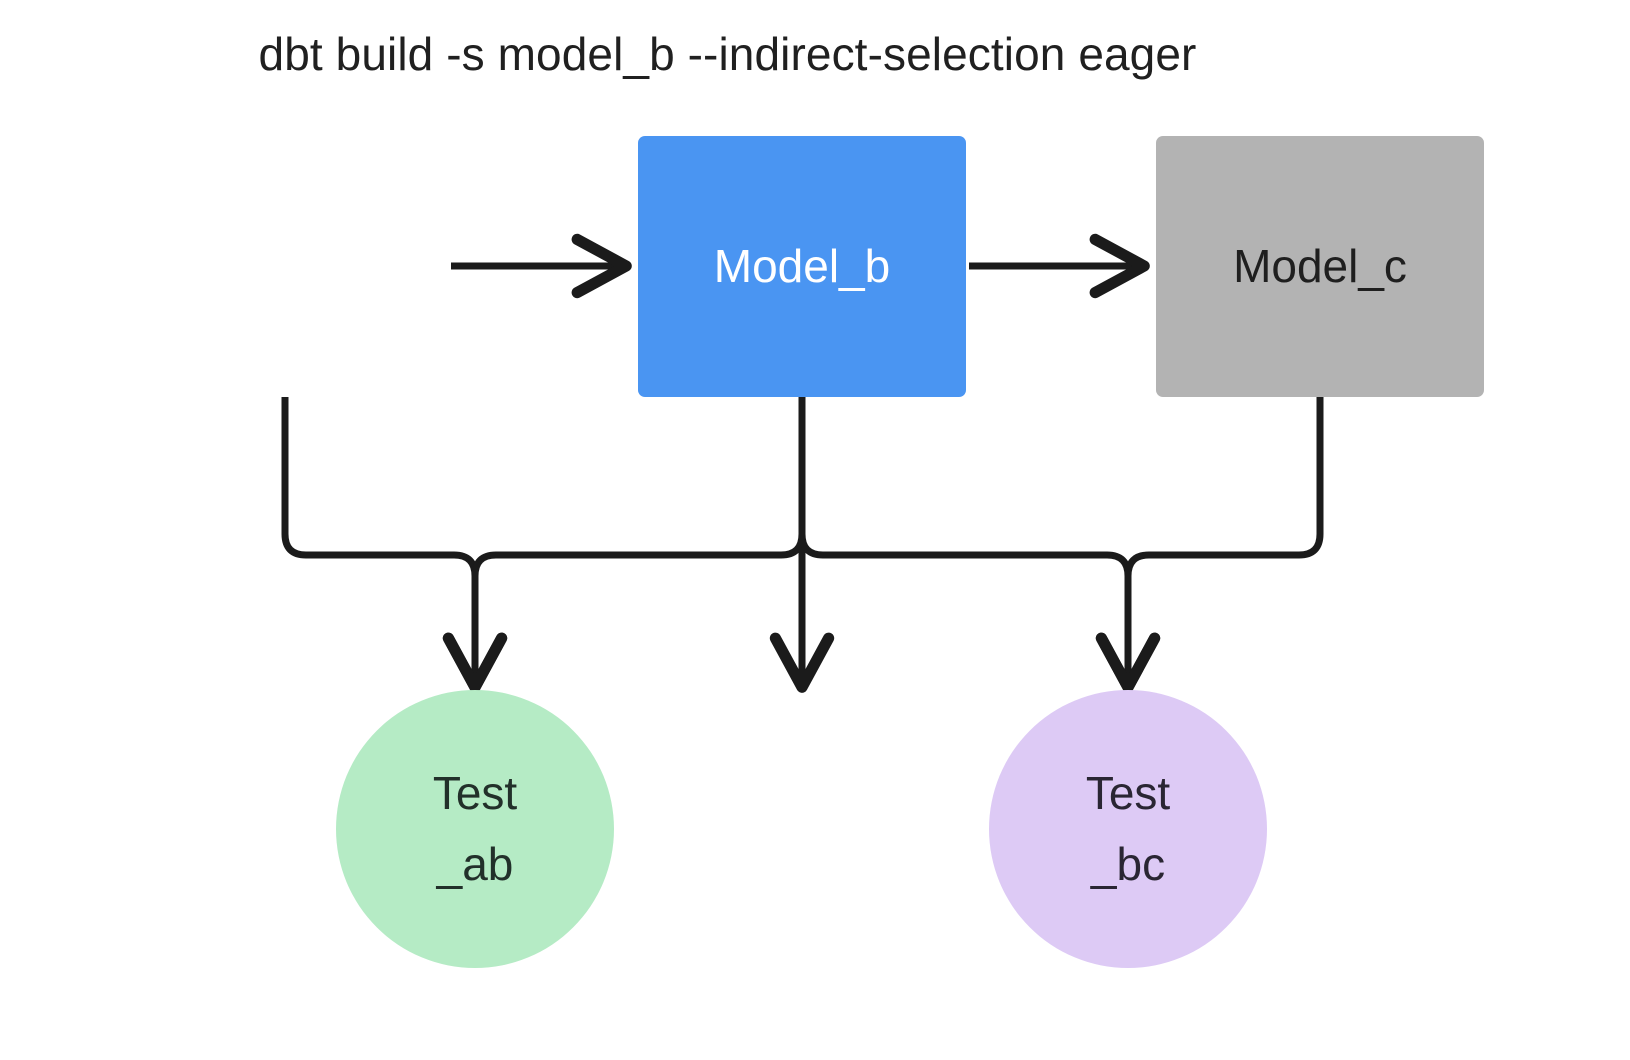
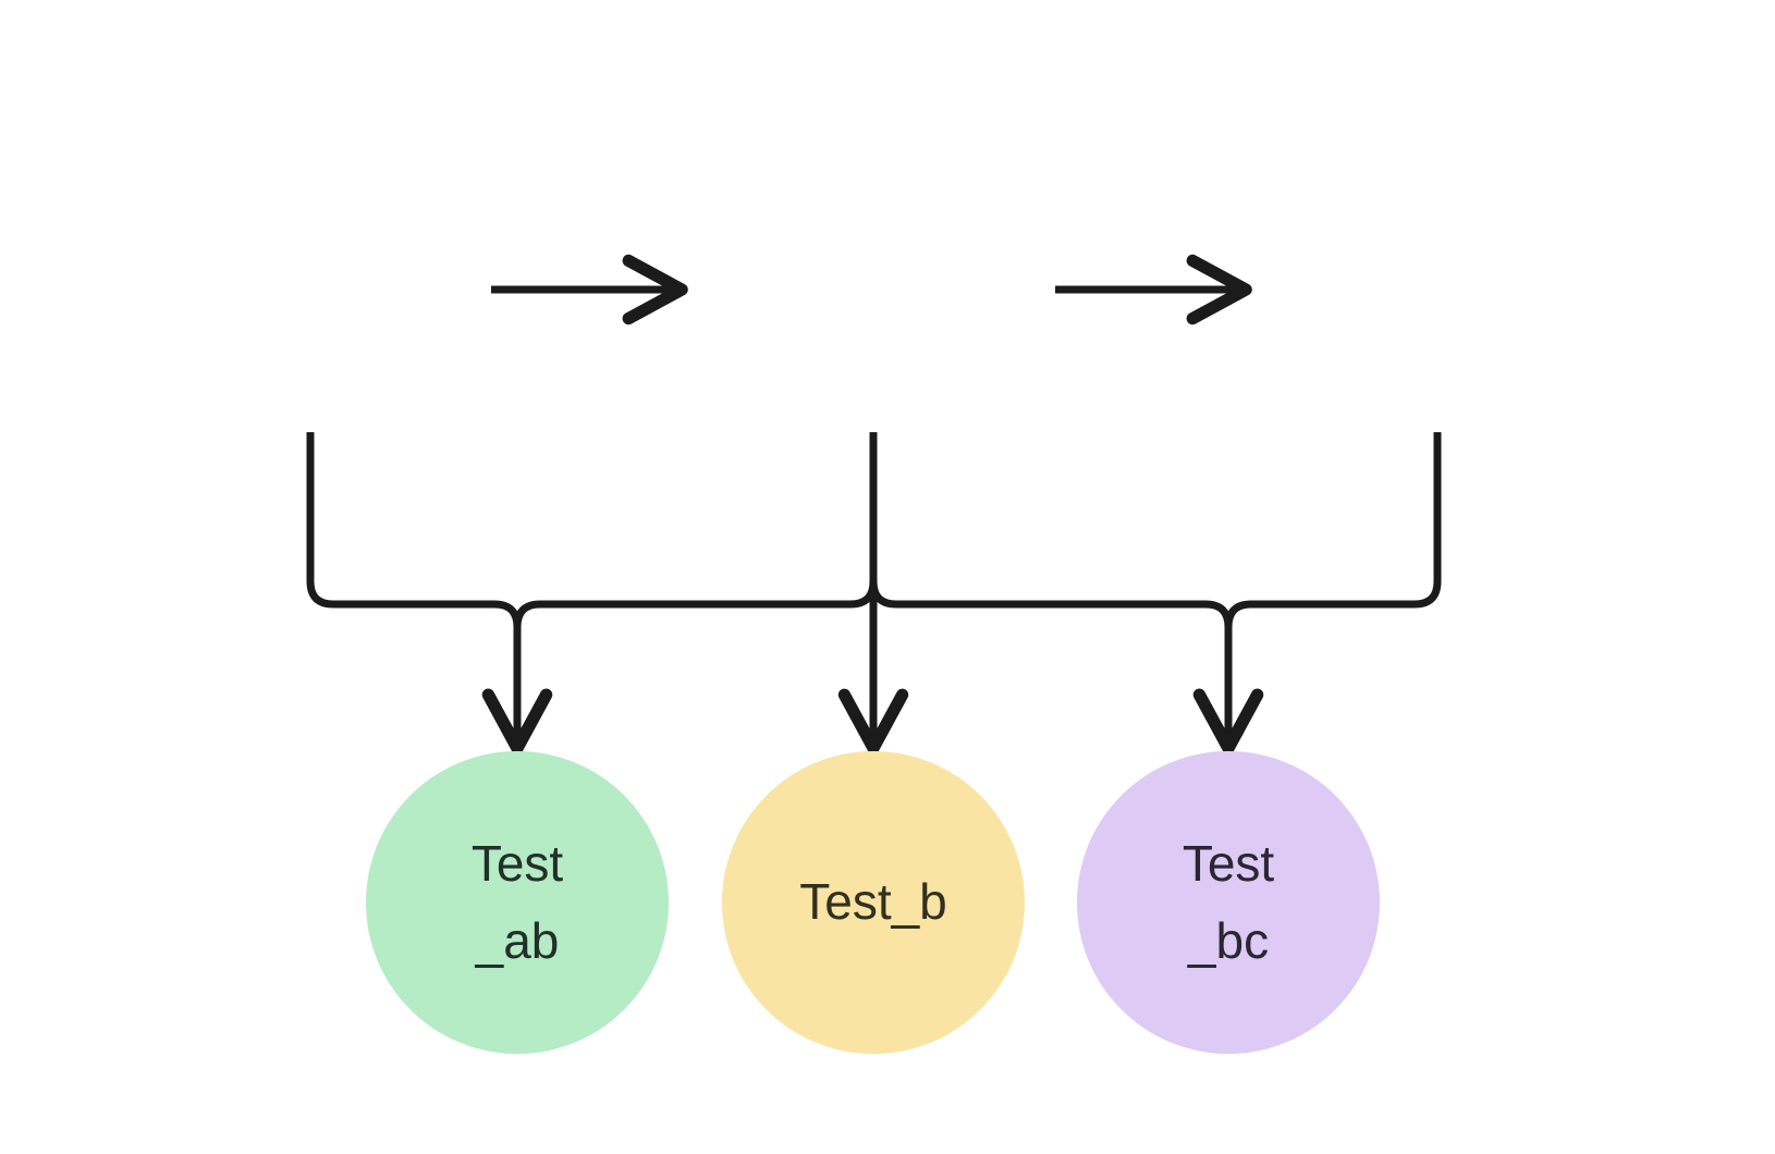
- dbt build -s model_b --indirect-selection eager
- Model_b
- Model_c
  Test
  _ab
+ Test_b
  Test
  _bc
